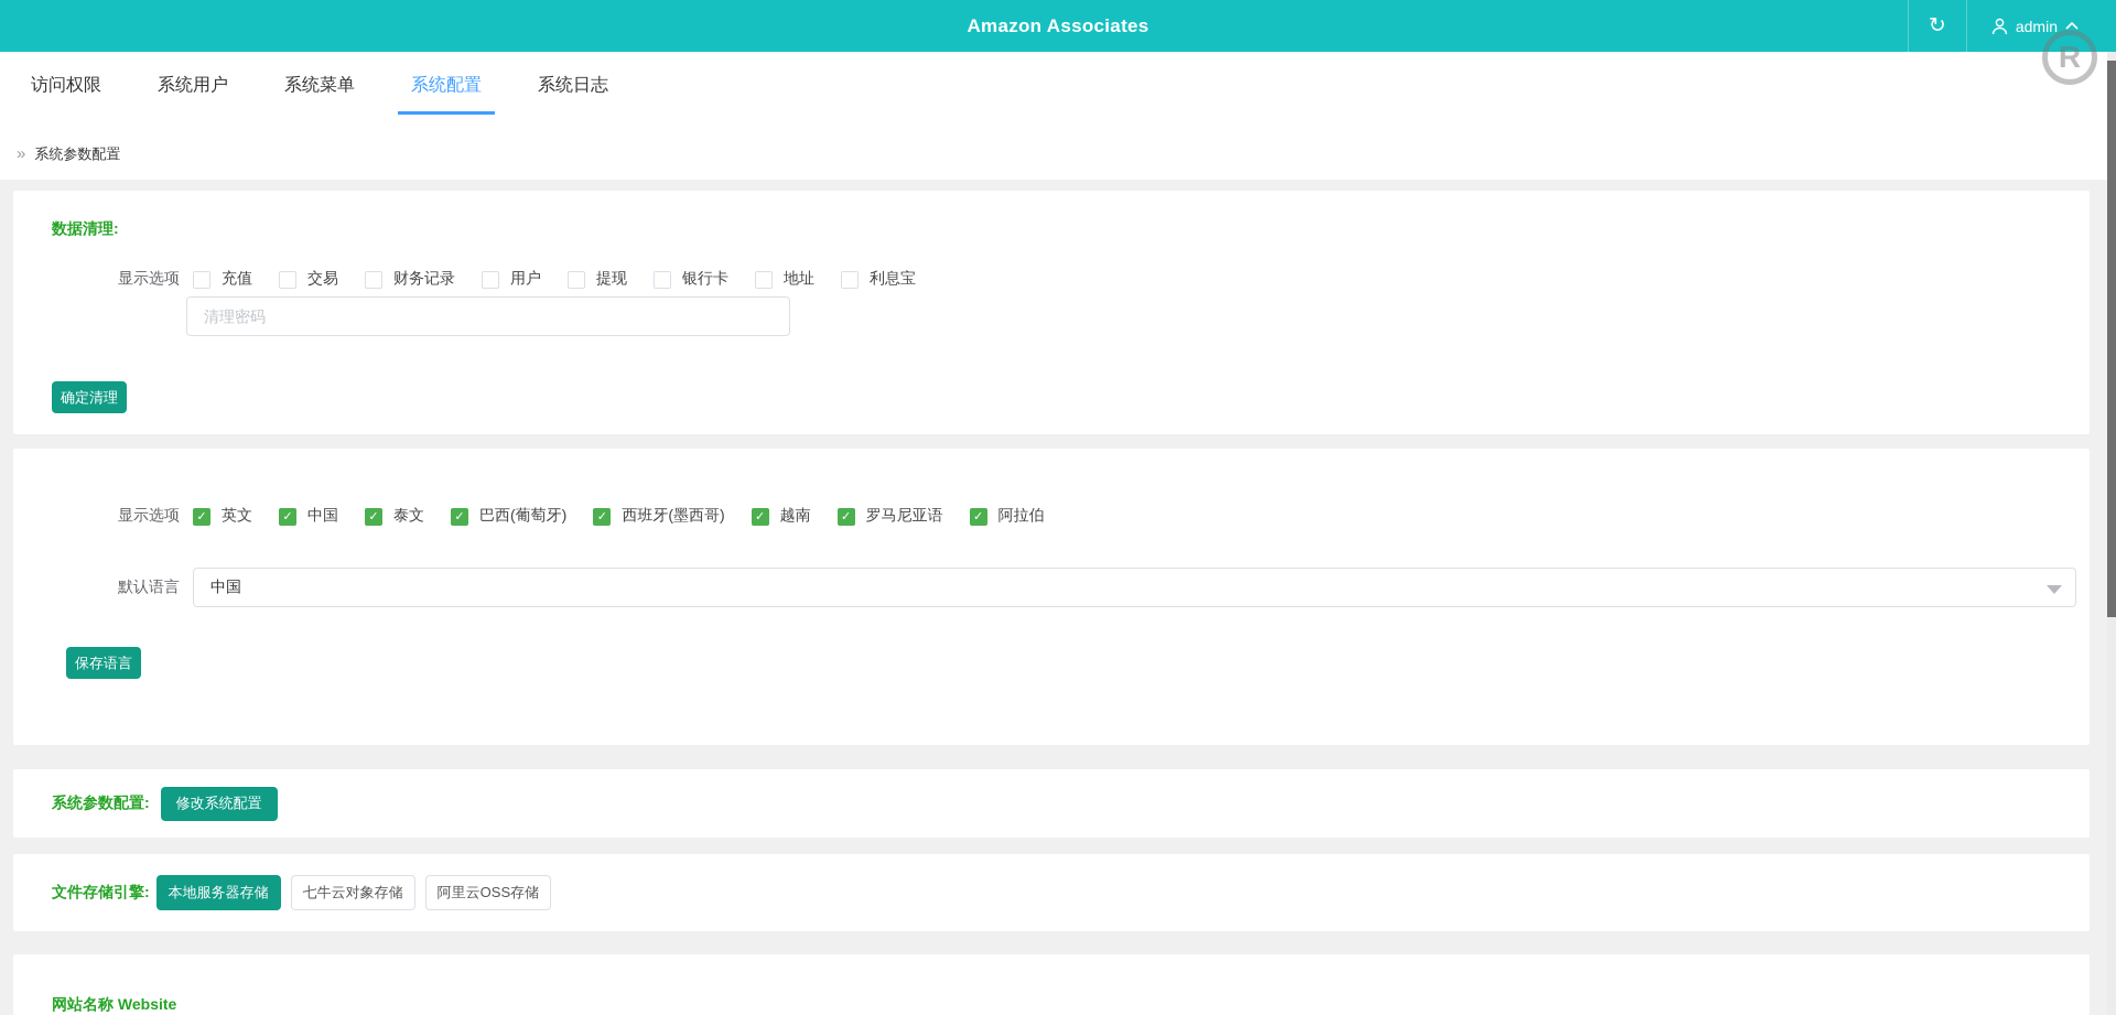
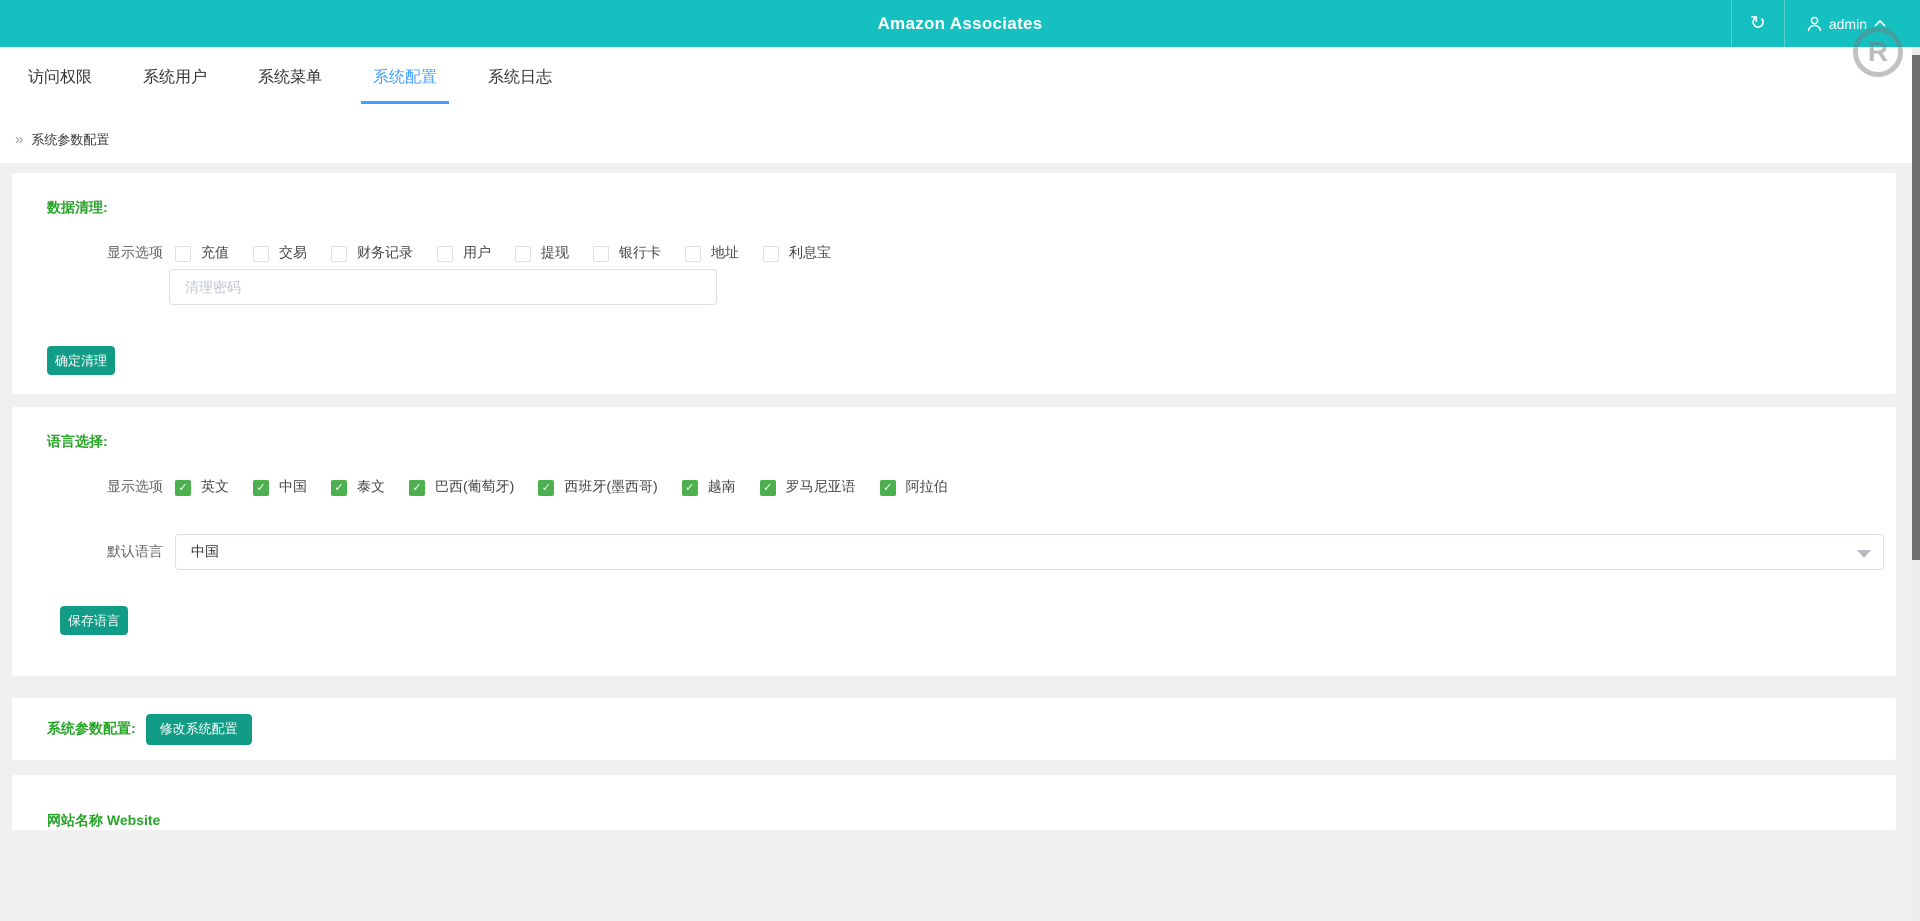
  Amazon Associates
  ↻
  admin
  R
  访问权限
  系统用户
  系统菜单
  系统配置
  系统日志
  »
  系统参数配置
  数据清理:
  显示选项
  充值
  交易
  财务记录
  用户
  提现
  银行卡
  地址
  利息宝
  清理密码
  确定清理
+ 语言选择:
  显示选项
  ✓
  英文
  ✓
  中国
  ✓
  泰文
  ✓
  巴西(葡萄牙)
  ✓
  西班牙(墨西哥)
  ✓
  越南
  ✓
  罗马尼亚语
  ✓
  阿拉伯
  默认语言
  中国
  保存语言
  系统参数配置:
  修改系统配置
- 文件存储引擎:
- 本地服务器存储
- 七牛云对象存储
- 阿里云OSS存储
  网站名称 Website
